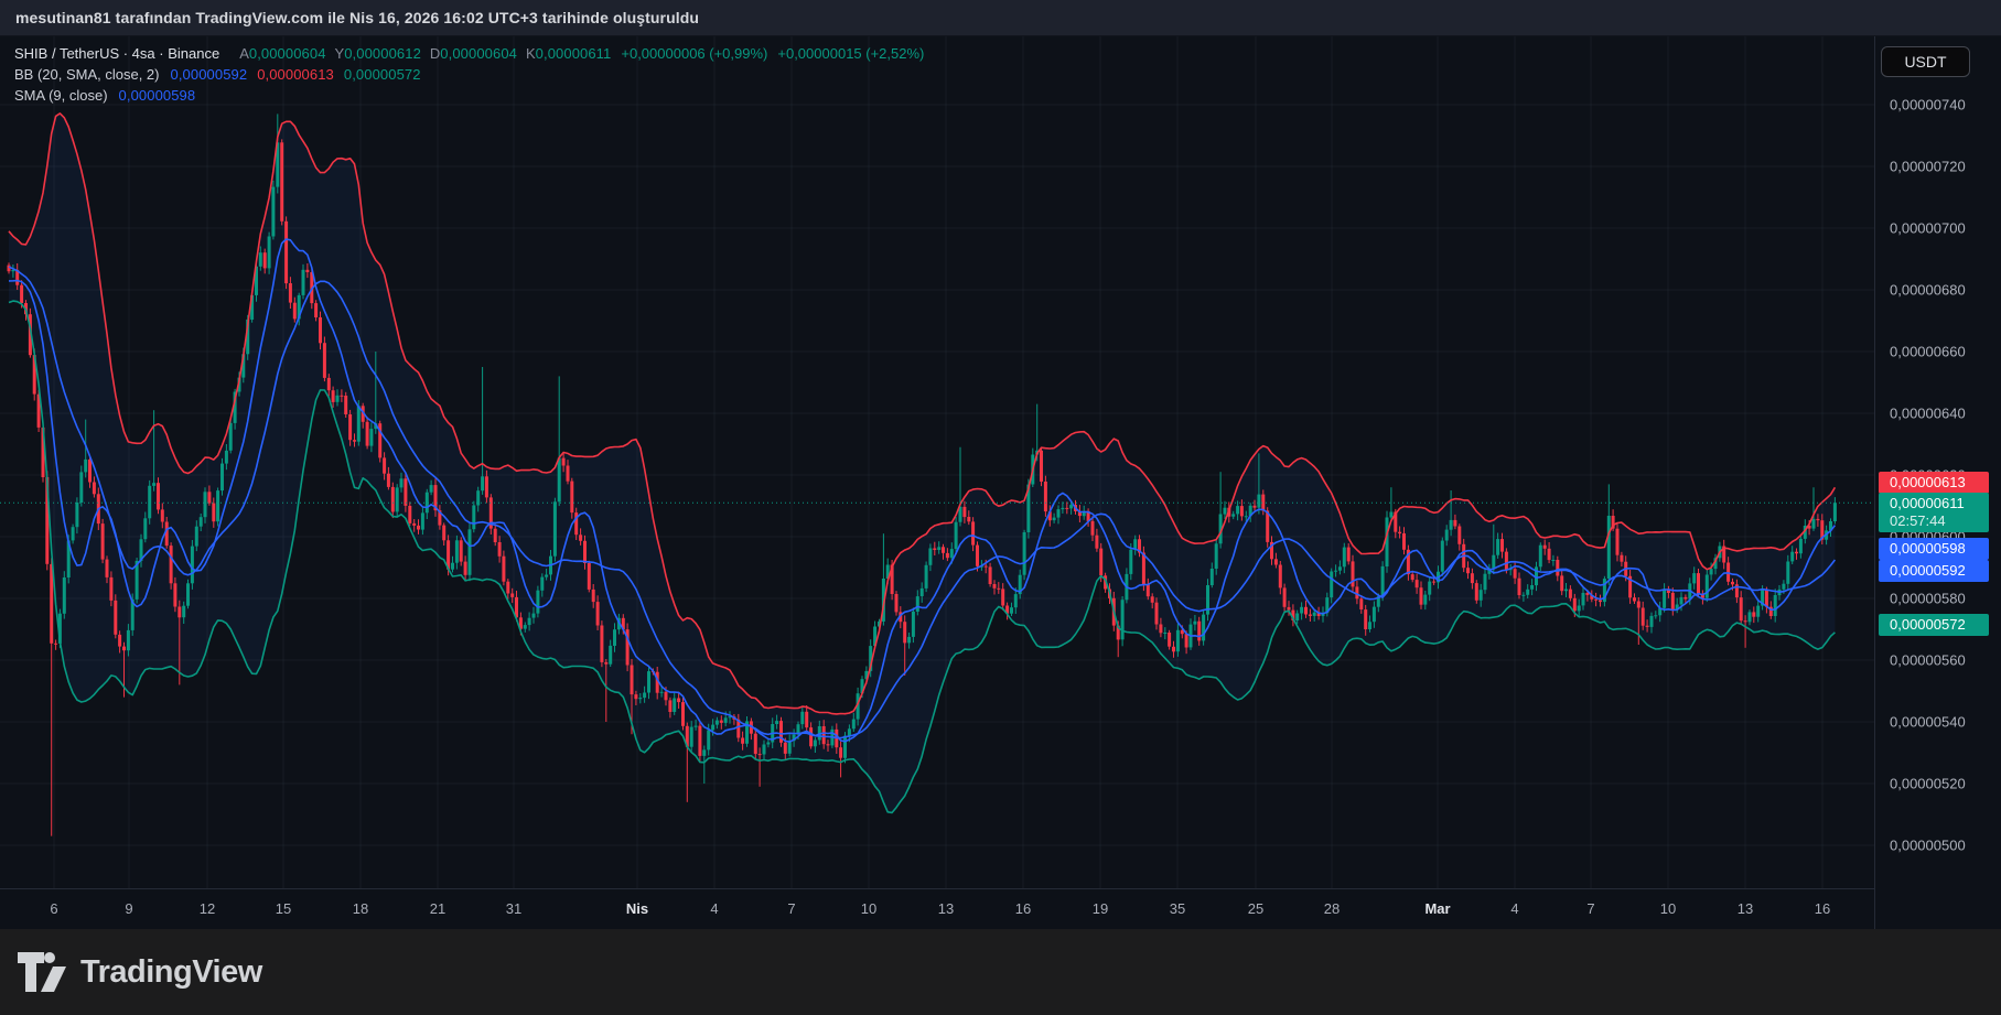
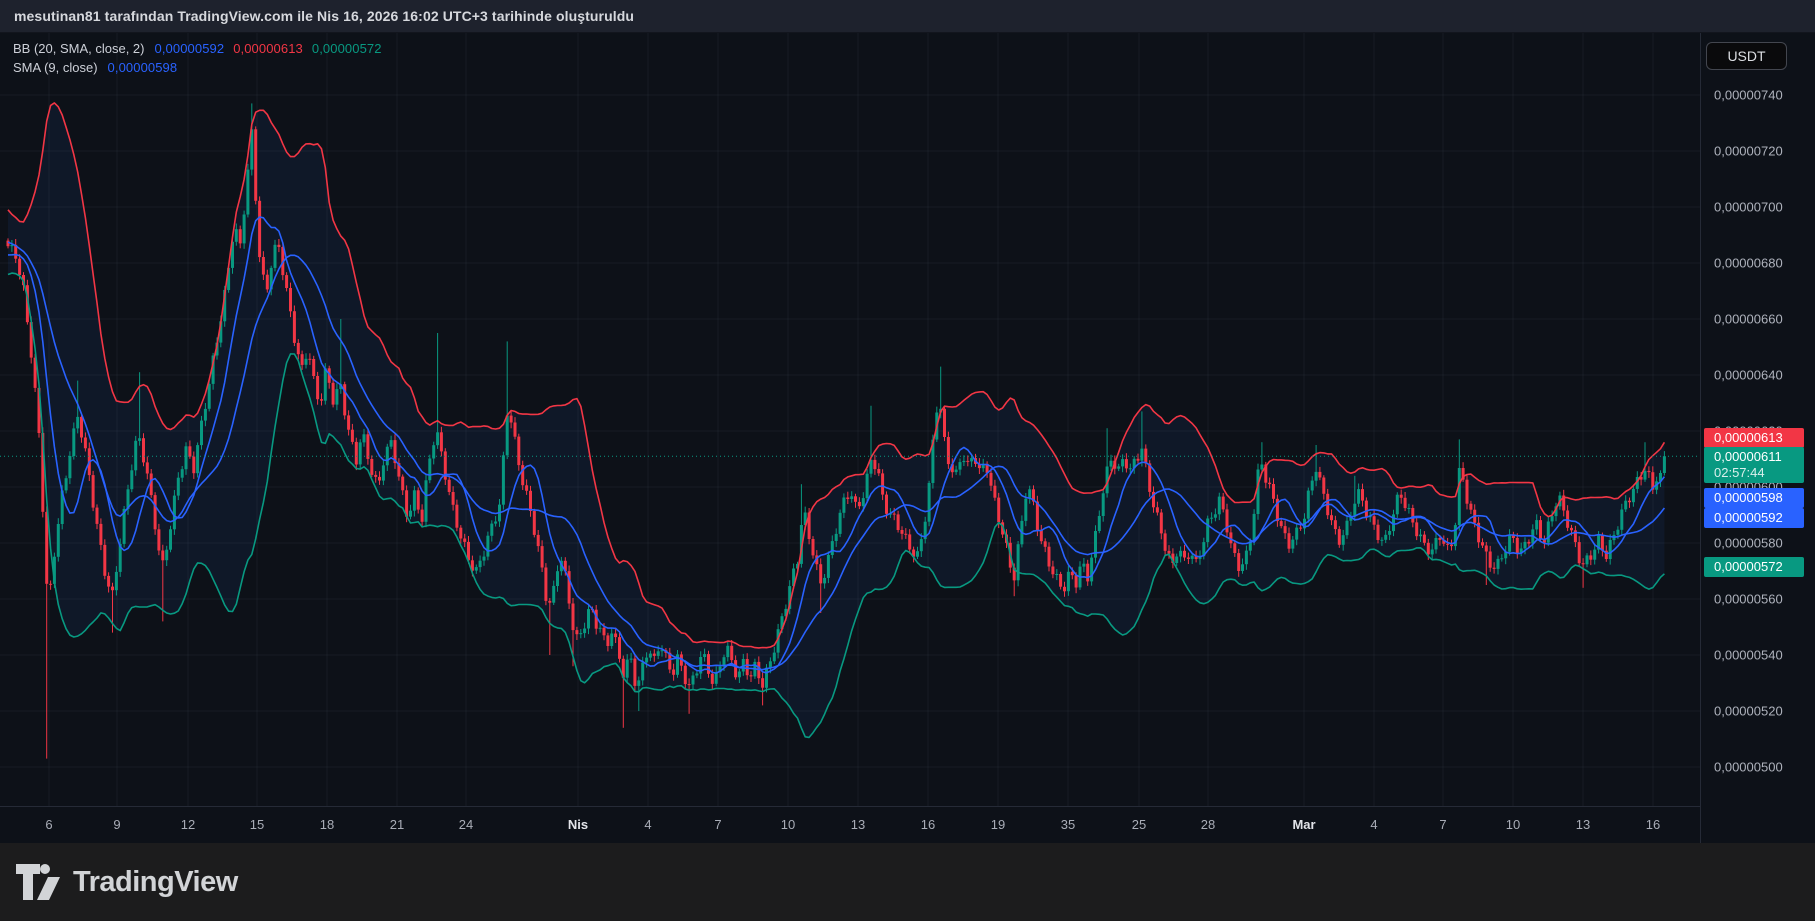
  mesutinan81 tarafından TradingView.com ile Nis 16, 2026 16:02 UTC+3 tarihinde oluşturuldu
- SHIB / TetherUS · 4sa · Binance
- A0,00000604 Y0,00000612 D0,00000604 K0,00000611 +0,00000006 (+0,99%) +0,00000015 (+2,52%)
  BB (20, SMA, close, 2)
  0,00000592
  0,00000613
  0,00000572
  SMA (9, close)
  0,00000598
  USDT
  0,00000740
  0,00000720
  0,00000700
  0,00000680
  0,00000660
  0,00000640
  0,00000600
  0,00000580
  0,00000560
  0,00000540
  0,00000520
  0,00000500
  0,00000613
  0,00000611
  02:57:44
  0,00000598
  0,00000592
  0,00000572
  6
  9
  12
  15
  18
  21
- 31
+ 24
  Nis
  4
  7
  10
  13
  16
  19
  35
  25
  28
  Mar
  4
  7
  10
  13
  16
  TradingView
